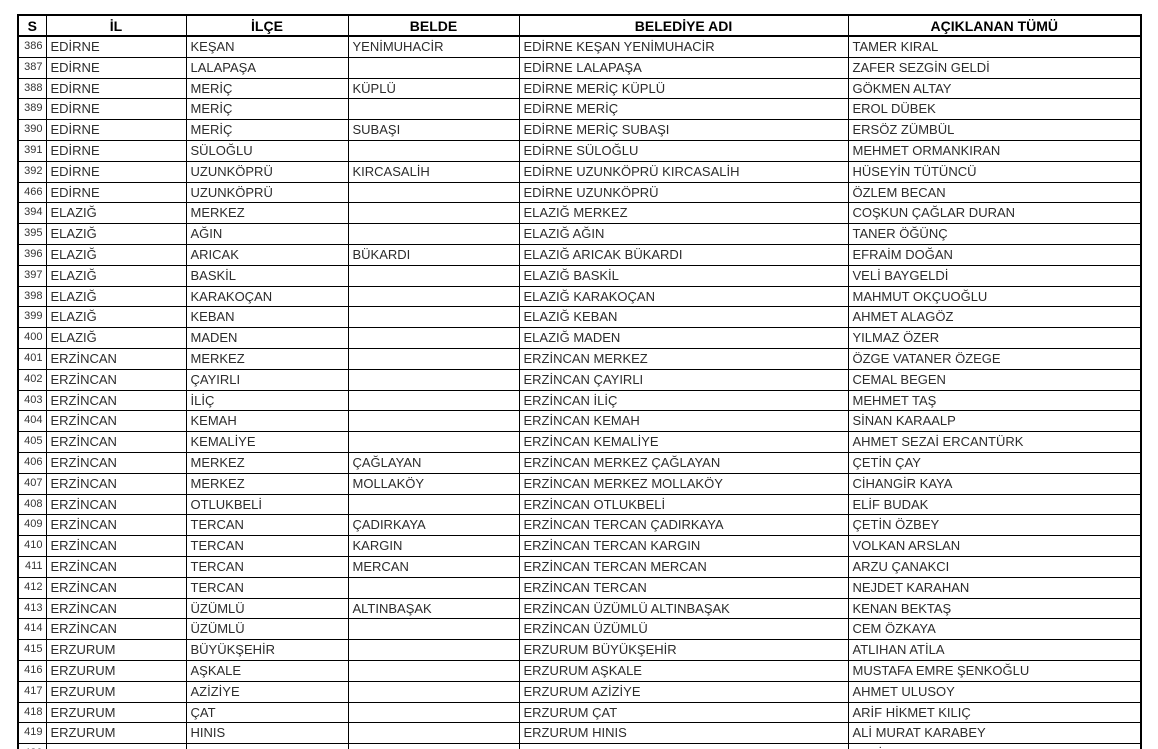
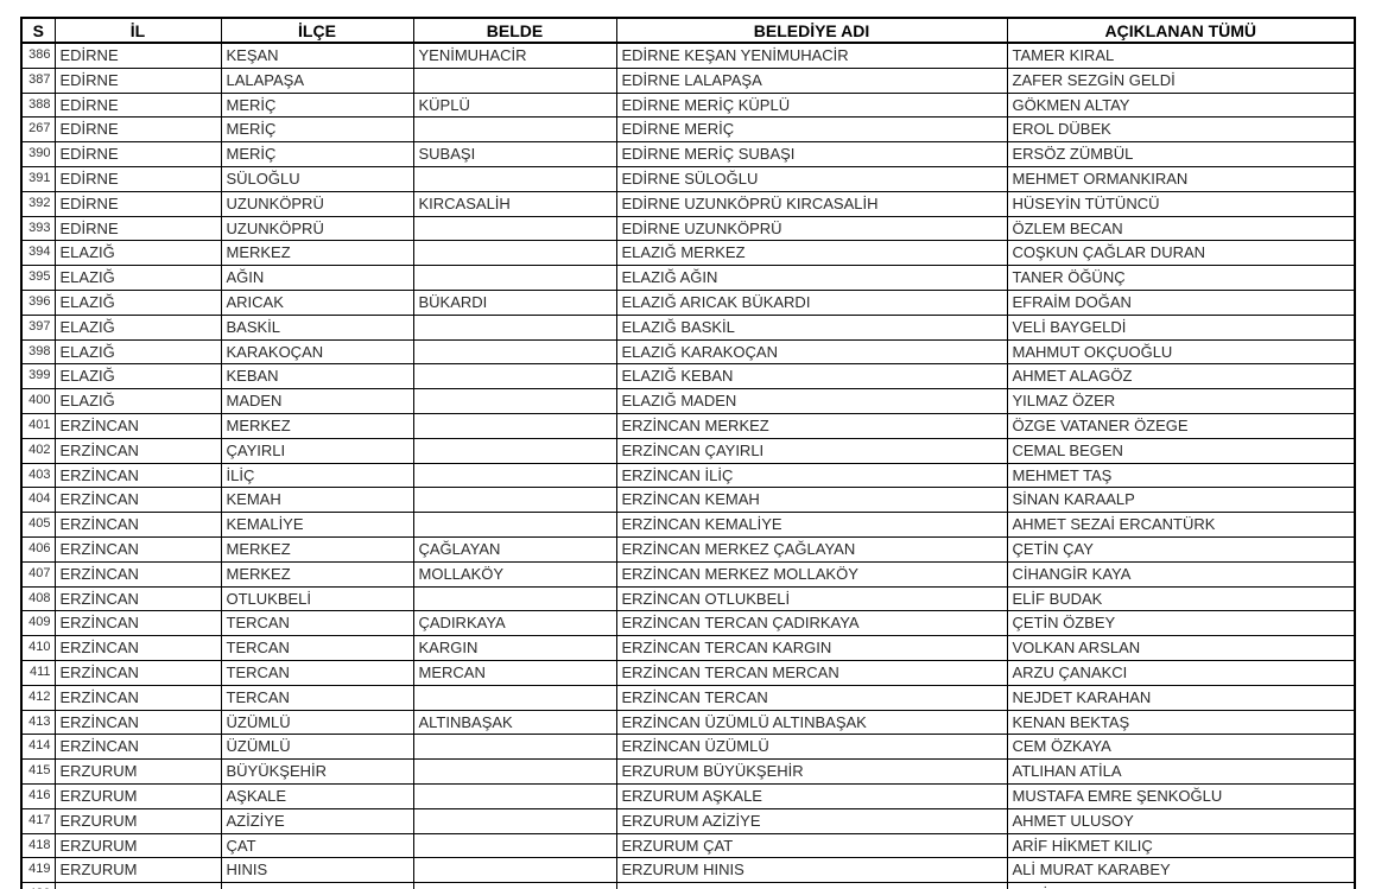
  S	İL	İLÇE	BELDE	BELEDİYE ADI	AÇIKLANAN TÜMÜ
  386	EDİRNE	KEŞAN	YENİMUHACİR	EDİRNE KEŞAN YENİMUHACİR	TAMER KIRAL
  387	EDİRNE	LALAPAŞA		EDİRNE LALAPAŞA	ZAFER SEZGİN GELDİ
  388	EDİRNE	MERİÇ	KÜPLÜ	EDİRNE MERİÇ KÜPLÜ	GÖKMEN ALTAY
- 389	EDİRNE	MERİÇ		EDİRNE MERİÇ	EROL DÜBEK
+ 267	EDİRNE	MERİÇ		EDİRNE MERİÇ	EROL DÜBEK
  390	EDİRNE	MERİÇ	SUBAŞI	EDİRNE MERİÇ SUBAŞI	ERSÖZ ZÜMBÜL
  391	EDİRNE	SÜLOĞLU		EDİRNE SÜLOĞLU	MEHMET ORMANKIRAN
  392	EDİRNE	UZUNKÖPRÜ	KIRCASALİH	EDİRNE UZUNKÖPRÜ KIRCASALİH	HÜSEYİN TÜTÜNCÜ
- 466	EDİRNE	UZUNKÖPRÜ		EDİRNE UZUNKÖPRÜ	ÖZLEM BECAN
+ 393	EDİRNE	UZUNKÖPRÜ		EDİRNE UZUNKÖPRÜ	ÖZLEM BECAN
  394	ELAZIĞ	MERKEZ		ELAZIĞ MERKEZ	COŞKUN ÇAĞLAR DURAN
  395	ELAZIĞ	AĞIN		ELAZIĞ AĞIN	TANER ÖĞÜNÇ
  396	ELAZIĞ	ARICAK	BÜKARDI	ELAZIĞ ARICAK BÜKARDI	EFRAİM DOĞAN
  397	ELAZIĞ	BASKİL		ELAZIĞ BASKİL	VELİ BAYGELDİ
  398	ELAZIĞ	KARAKOÇAN		ELAZIĞ KARAKOÇAN	MAHMUT OKÇUOĞLU
  399	ELAZIĞ	KEBAN		ELAZIĞ KEBAN	AHMET ALAGÖZ
  400	ELAZIĞ	MADEN		ELAZIĞ MADEN	YILMAZ ÖZER
  401	ERZİNCAN	MERKEZ		ERZİNCAN MERKEZ	ÖZGE VATANER ÖZEGE
  402	ERZİNCAN	ÇAYIRLI		ERZİNCAN ÇAYIRLI	CEMAL BEGEN
  403	ERZİNCAN	İLİÇ		ERZİNCAN İLİÇ	MEHMET TAŞ
  404	ERZİNCAN	KEMAH		ERZİNCAN KEMAH	SİNAN KARAALP
  405	ERZİNCAN	KEMALİYE		ERZİNCAN KEMALİYE	AHMET SEZAİ ERCANTÜRK
  406	ERZİNCAN	MERKEZ	ÇAĞLAYAN	ERZİNCAN MERKEZ ÇAĞLAYAN	ÇETİN ÇAY
  407	ERZİNCAN	MERKEZ	MOLLAKÖY	ERZİNCAN MERKEZ MOLLAKÖY	CİHANGİR KAYA
  408	ERZİNCAN	OTLUKBELİ		ERZİNCAN OTLUKBELİ	ELİF BUDAK
  409	ERZİNCAN	TERCAN	ÇADIRKAYA	ERZİNCAN TERCAN ÇADIRKAYA	ÇETİN ÖZBEY
  410	ERZİNCAN	TERCAN	KARGIN	ERZİNCAN TERCAN KARGIN	VOLKAN ARSLAN
  411	ERZİNCAN	TERCAN	MERCAN	ERZİNCAN TERCAN MERCAN	ARZU ÇANAKCI
  412	ERZİNCAN	TERCAN		ERZİNCAN TERCAN	NEJDET KARAHAN
  413	ERZİNCAN	ÜZÜMLÜ	ALTINBAŞAK	ERZİNCAN ÜZÜMLÜ ALTINBAŞAK	KENAN BEKTAŞ
  414	ERZİNCAN	ÜZÜMLÜ		ERZİNCAN ÜZÜMLÜ	CEM ÖZKAYA
  415	ERZURUM	BÜYÜKŞEHİR		ERZURUM BÜYÜKŞEHİR	ATLIHAN ATİLA
  416	ERZURUM	AŞKALE		ERZURUM AŞKALE	MUSTAFA EMRE ŞENKOĞLU
  417	ERZURUM	AZİZİYE		ERZURUM AZİZİYE	AHMET ULUSOY
  418	ERZURUM	ÇAT		ERZURUM ÇAT	ARİF HİKMET KILIÇ
  419	ERZURUM	HINIS		ERZURUM HINIS	ALİ MURAT KARABEY
